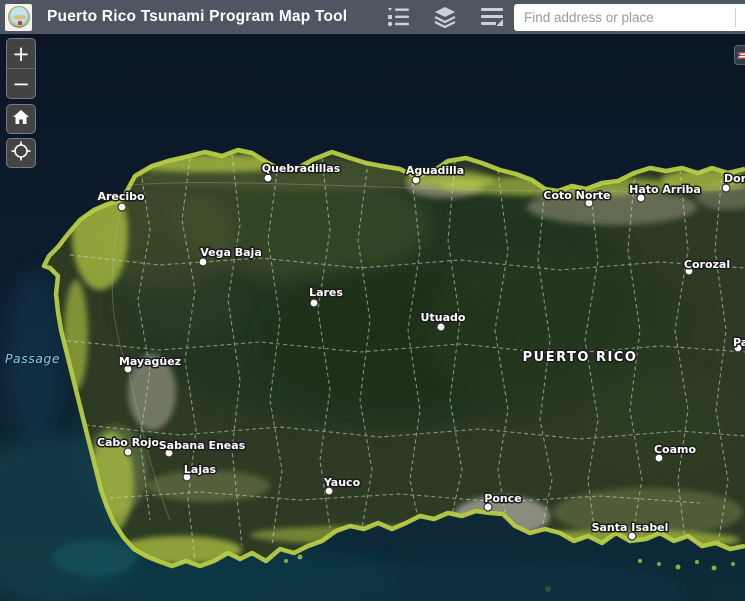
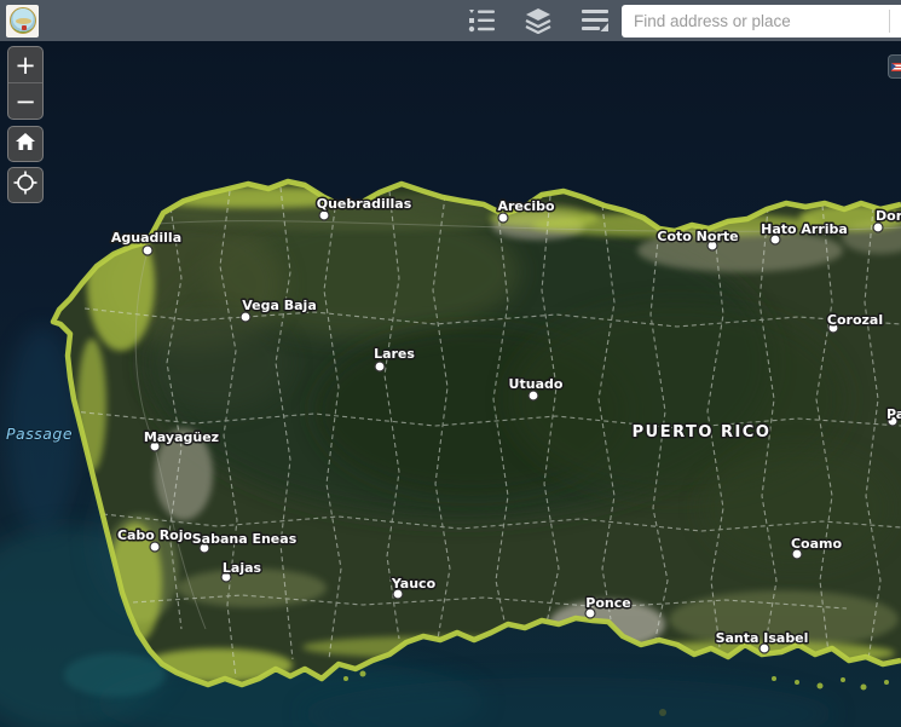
- Puerto Rico Tsunami Program Map Tool
  Find address or place
  Passage
  PUERTO RICO
- Arecibo
+ Aguadilla
  Quebradillas
- Aguadilla
+ Arecibo
  Coto Norte
  Hato Arriba
  Dor
  Corozal
  Vega Baja
  Lares
  Utuado
  Pa
  Mayagüez
  Cabo Rojo
  Sabana Eneas
  Coamo
  Lajas
  Yauco
  Ponce
  Santa Isabel
  + −
